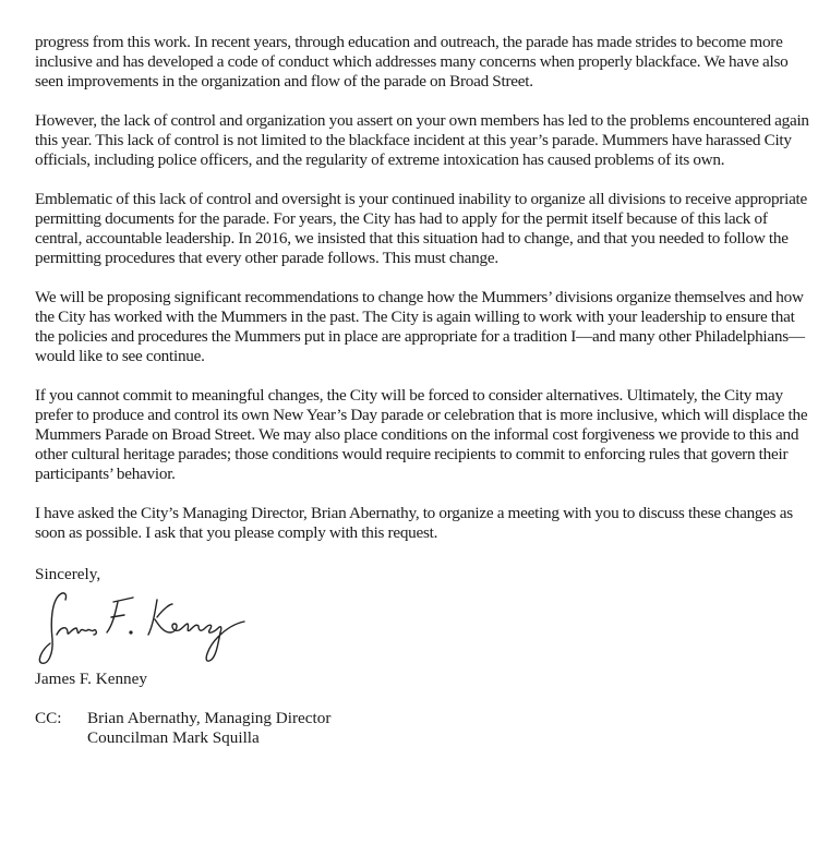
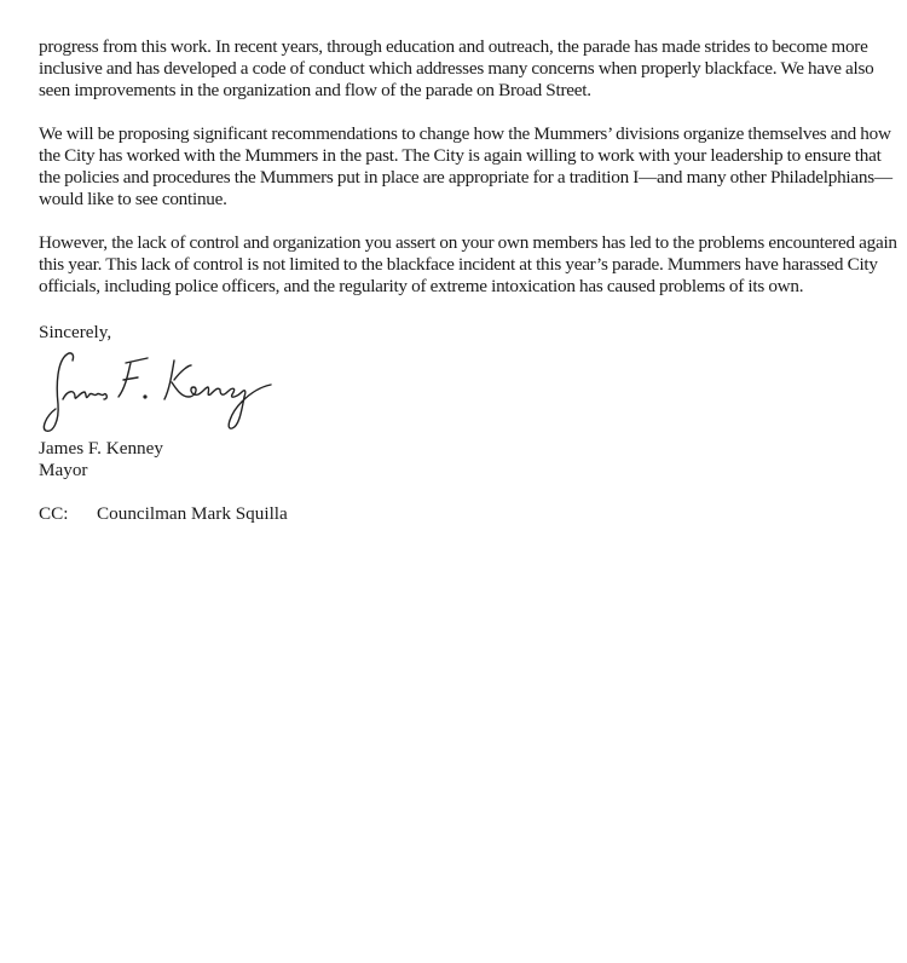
  progress from this work. In recent years, through education and outreach, the parade has made strides to become more inclusive and has developed a code of conduct which addresses many concerns when properly blackface. We have also seen improvements in the organization and flow of the parade on Broad Street.
- However, the lack of control and organization you assert on your own members has led to the problems encountered again this year. This lack of control is not limited to the blackface incident at this year’s parade. Mummers have harassed City officials, including police officers, and the regularity of extreme intoxication has caused problems of its own.
+ We will be proposing significant recommendations to change how the Mummers’ divisions organize themselves and how the City has worked with the Mummers in the past. The City is again willing to work with your leadership to ensure that the policies and procedures the Mummers put in place are appropriate for a tradition I—and many other Philadelphians—would like to see continue.
- Emblematic of this lack of control and oversight is your continued inability to organize all divisions to receive appropriate permitting documents for the parade. For years, the City has had to apply for the permit itself because of this lack of central, accountable leadership. In 2016, we insisted that this situation had to change, and that you needed to follow the permitting procedures that every other parade follows. This must change.
- We will be proposing significant recommendations to change how the Mummers’ divisions organize themselves and how the City has worked with the Mummers in the past. The City is again willing to work with your leadership to ensure that the policies and procedures the Mummers put in place are appropriate for a tradition I—and many other Philadelphians—would like to see continue.
+ However, the lack of control and organization you assert on your own members has led to the problems encountered again this year. This lack of control is not limited to the blackface incident at this year’s parade. Mummers have harassed City officials, including police officers, and the regularity of extreme intoxication has caused problems of its own.
- If you cannot commit to meaningful changes, the City will be forced to consider alternatives. Ultimately, the City may prefer to produce and control its own New Year’s Day parade or celebration that is more inclusive, which will displace the Mummers Parade on Broad Street. We may also place conditions on the informal cost forgiveness we provide to this and other cultural heritage parades; those conditions would require recipients to commit to enforcing rules that govern their participants’ behavior.
- I have asked the City’s Managing Director, Brian Abernathy, to organize a meeting with you to discuss these changes as soon as possible. I ask that you please comply with this request.
  Sincerely,
  James F. Kenney
+ Mayor
  CC:
- Brian Abernathy, Managing Director
  Councilman Mark Squilla
